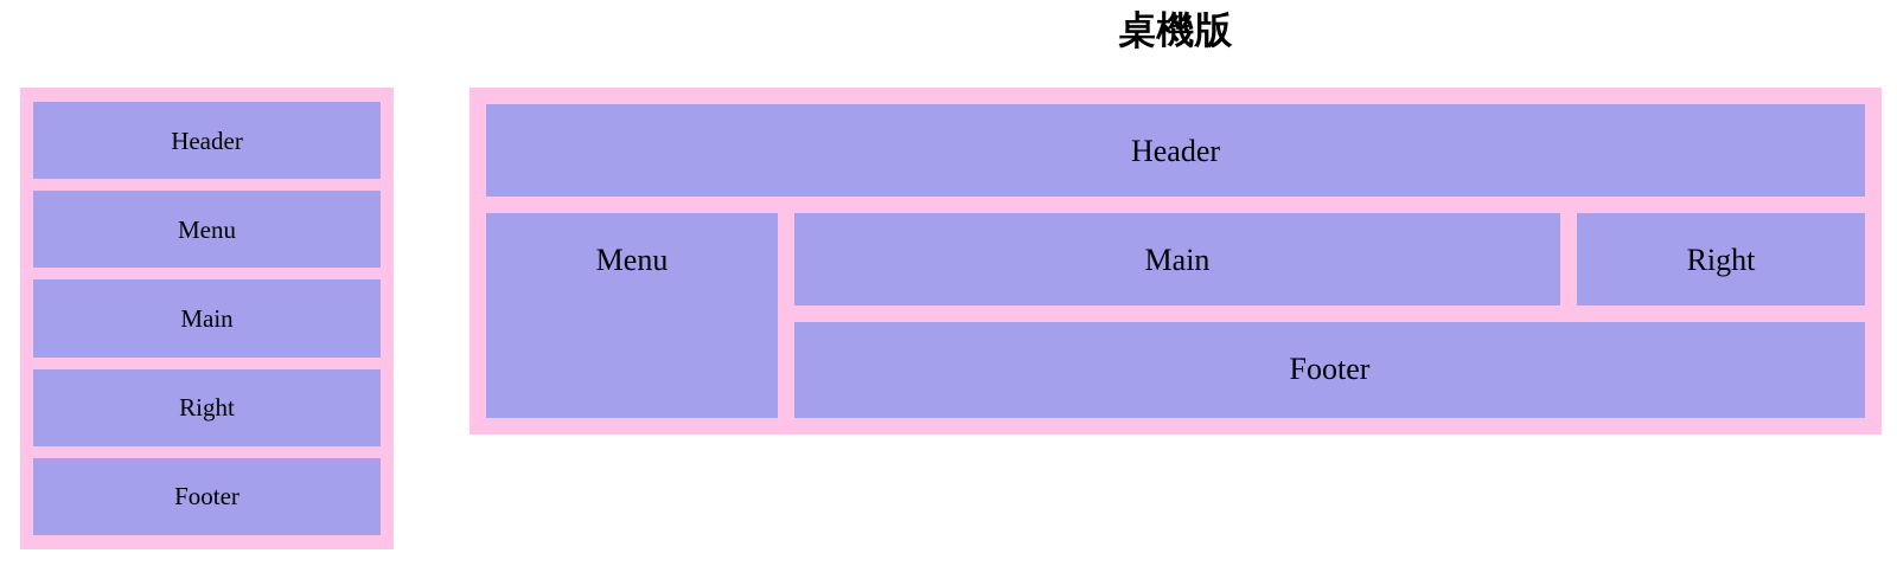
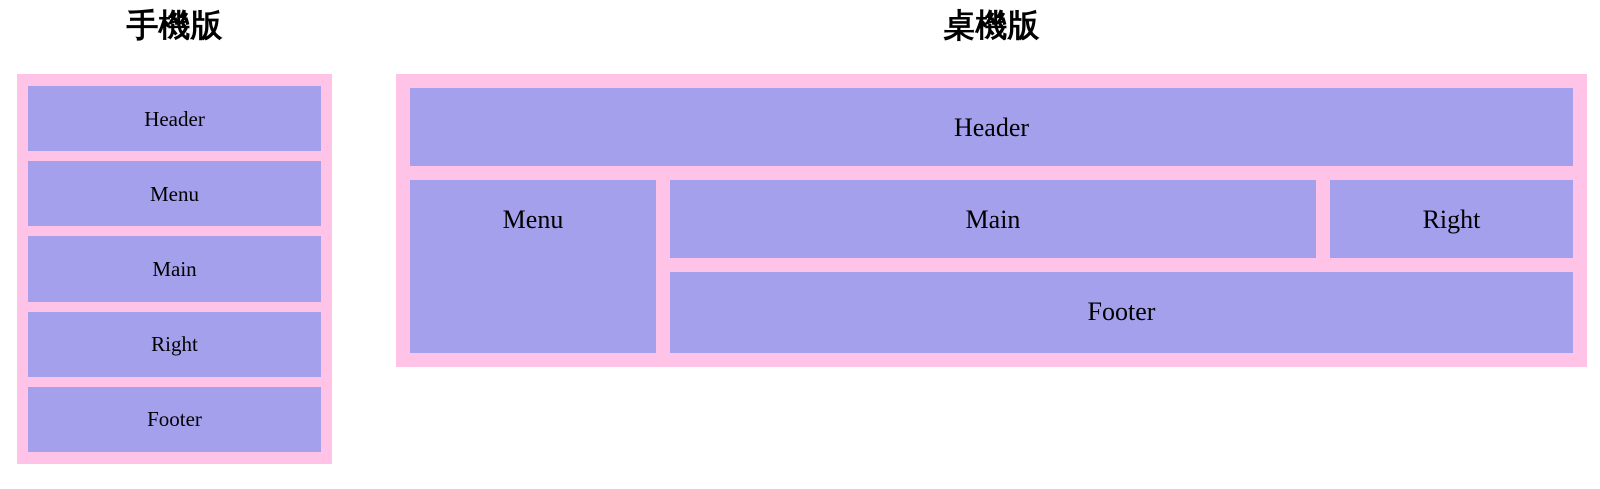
+ 手機版
  桌機版
  Header
  Menu
  Main
  Right
  Footer
  Header
  Menu
  Main
  Right
  Footer
